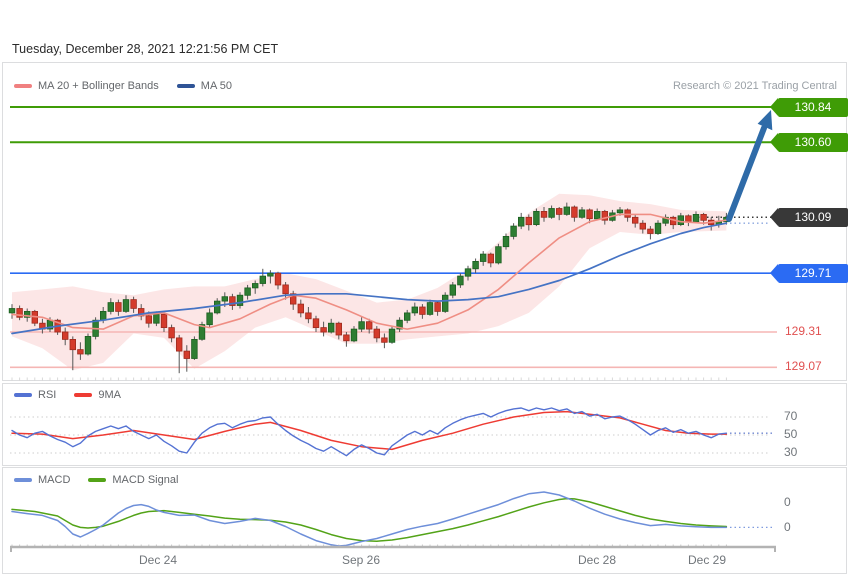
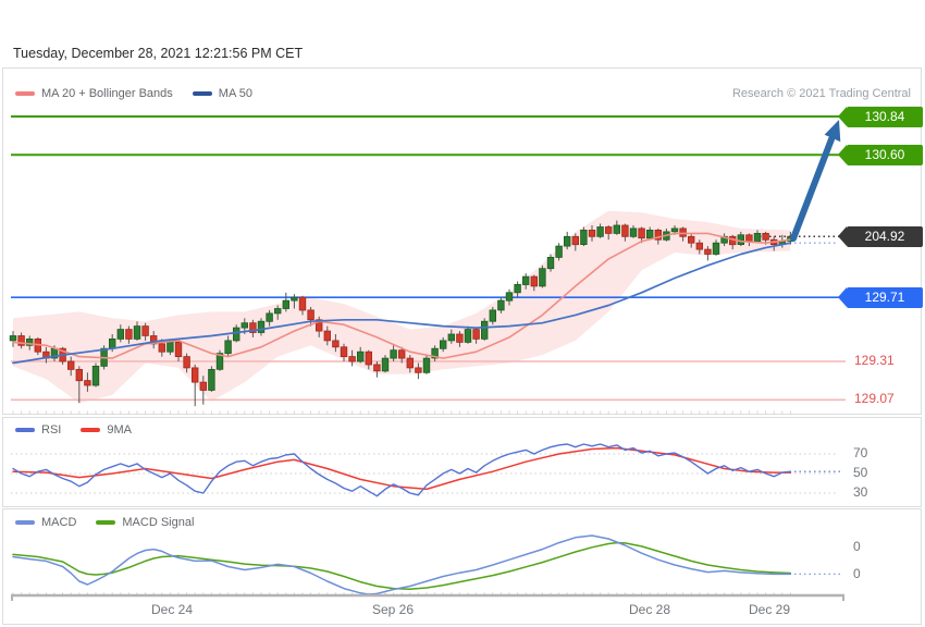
  Tuesday, December 28, 2021 12:21:56 PM CET
  MA 20 + Bollinger Bands
  MA 50
  Research © 2021 Trading Central
  RSI
  9MA
  MACD
  MACD Signal
  70
  50
  30
  0
  0
  Dec 24
  Sep 26
  Dec 28
  Dec 29
  130.84
  130.60
- 130.09
+ 204.92
  129.71
  129.31
  129.07
